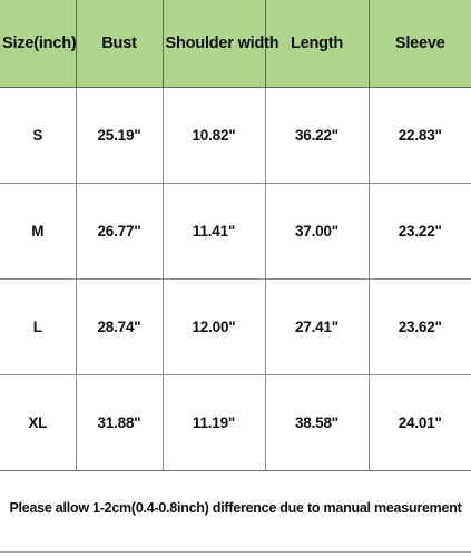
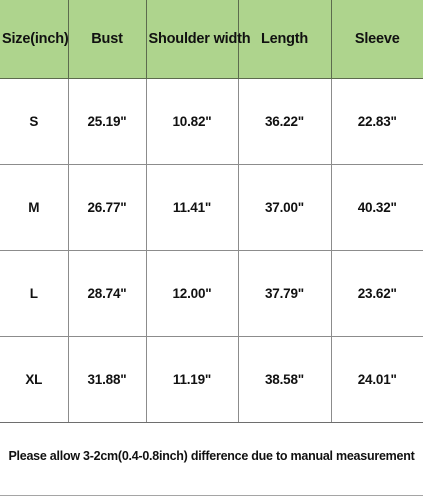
  Size(inch)	Bust	Shoulder width	Length	Sleeve
  S	25.19"	10.82"	36.22"	22.83"
- M	26.77"	11.41"	37.00"	23.22"
+ M	26.77"	11.41"	37.00"	40.32"
- L	28.74"	12.00"	27.41"	23.62"
+ L	28.74"	12.00"	37.79"	23.62"
  XL	31.88"	11.19"	38.58"	24.01"
- Please allow 1-2cm(0.4-0.8inch) difference due to manual measurement
+ Please allow 3-2cm(0.4-0.8inch) difference due to manual measurement
